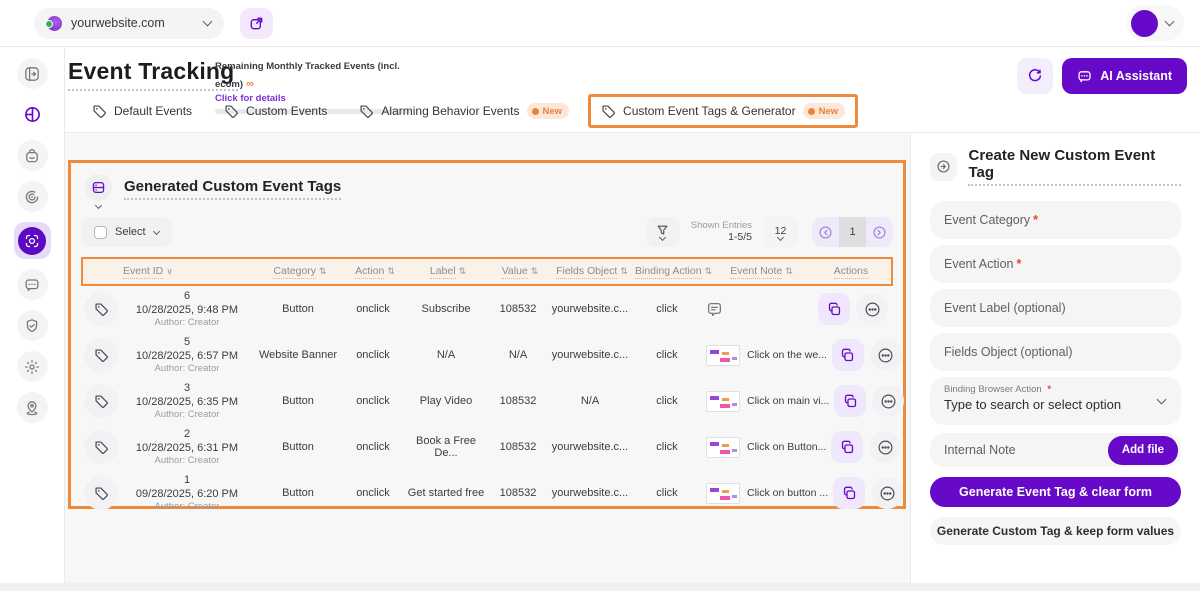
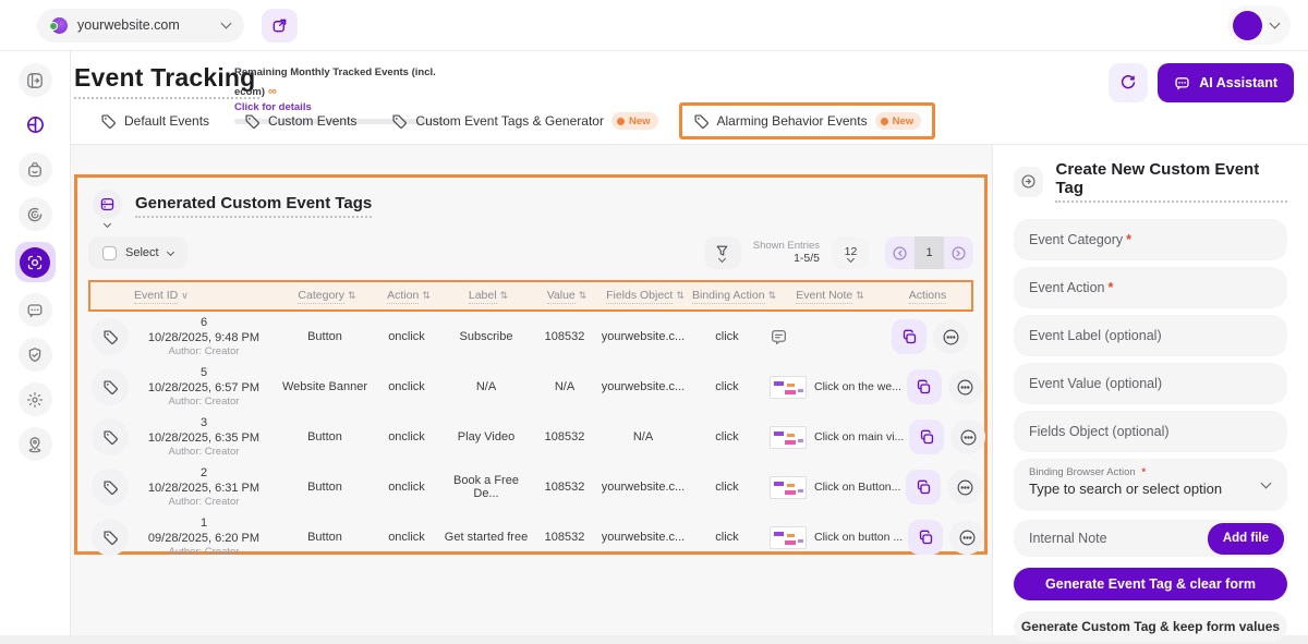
  yourwebsite.com
  Event Tracking
  Remaining Monthly Tracked Events (incl. ecom) ∞
  Click for details
  AI Assistant
  Default Events
  Custom Events
- Alarming Behavior Events
+ Custom Event Tags & Generator
  New
- Custom Event Tags & Generator
+ Alarming Behavior Events
  New
  Generated Custom Event Tags
  Select
  Shown Entries
  1-5/5
  12
  1
  Event ID
  ∨
  Category
  ⇅
  Action
  ⇅
  Label
  ⇅
  Value
  ⇅
  Fields Object
  ⇅
  Binding Action
  ⇅
  Event Note
  ⇅
  Actions
  6
  10/28/2025, 9:48 PM
  Author: Creator
  Button
  onclick
  Subscribe
  108532
  yourwebsite.c...
  click
  5
  10/28/2025, 6:57 PM
  Author: Creator
  Website Banner
  onclick
  N/A
  N/A
  yourwebsite.c...
  click
  Click on the we...
  3
  10/28/2025, 6:35 PM
  Author: Creator
  Button
  onclick
  Play Video
  108532
  N/A
  click
  Click on main vi...
  2
  10/28/2025, 6:31 PM
  Author: Creator
  Button
  onclick
  Book a Free De...
  108532
  yourwebsite.c...
  click
  Click on Button...
  1
  09/28/2025, 6:20 PM
  Author: Creator
  Button
  onclick
  Get started free
  108532
  yourwebsite.c...
  click
  Click on button ...
  Create New Custom Event Tag
  Event Category
  *
  Event Action
  *
  Event Label (optional)
+ Event Value (optional)
  Fields Object (optional)
  Binding Browser Action *
  Type to search or select option
  Internal Note
  Add file
  Generate Event Tag & clear form
  Generate Custom Tag & keep form values
